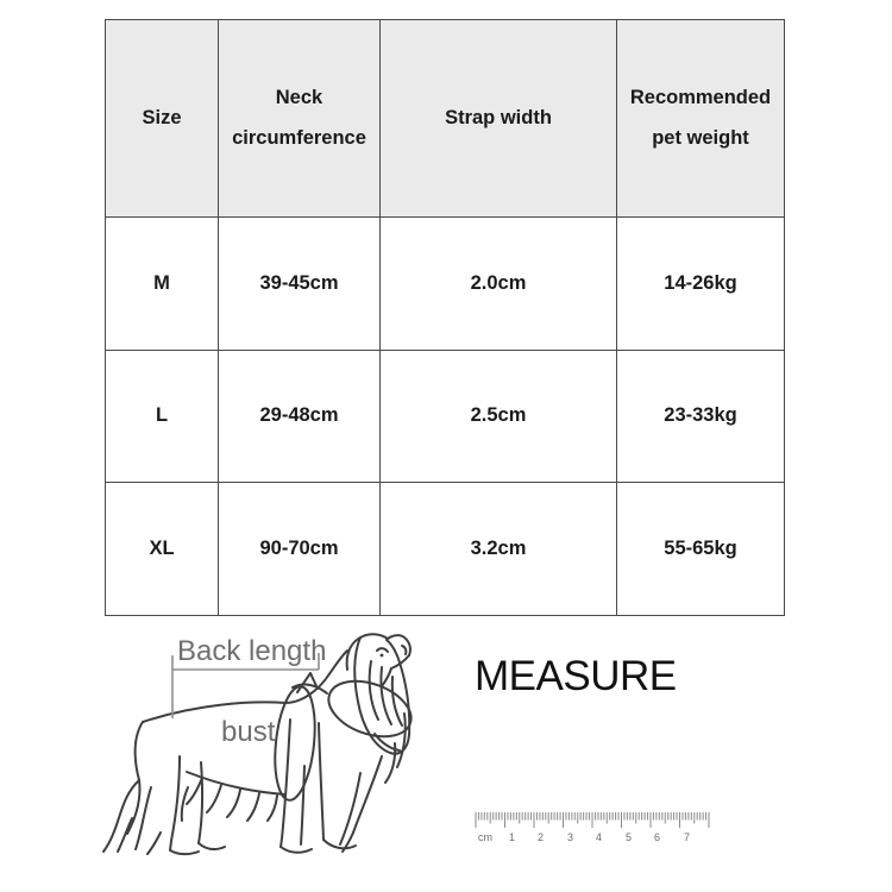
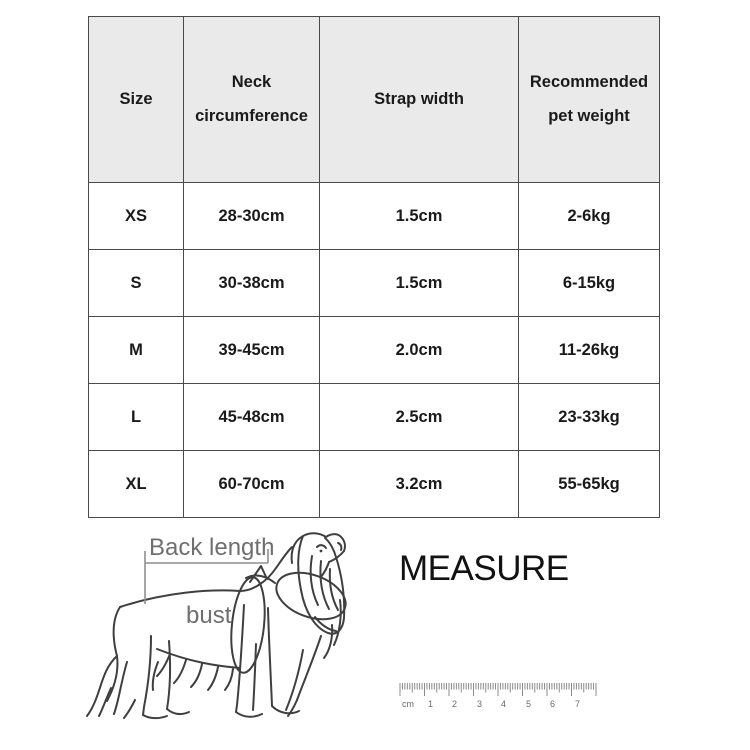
  Size	Neck circumference	Strap width	Recommended pet weight
+ XS	28-30cm	1.5cm	2-6kg
+ S	30-38cm	1.5cm	6-15kg
- M	39-45cm	2.0cm	14-26kg
+ M	39-45cm	2.0cm	11-26kg
- L	29-48cm	2.5cm	23-33kg
+ L	45-48cm	2.5cm	23-33kg
- XL	90-70cm	3.2cm	55-65kg
+ XL	60-70cm	3.2cm	55-65kg
  cm
  1
  2
  3
  4
  5
  6
  7
  Back length
  bust
  MEASURE
